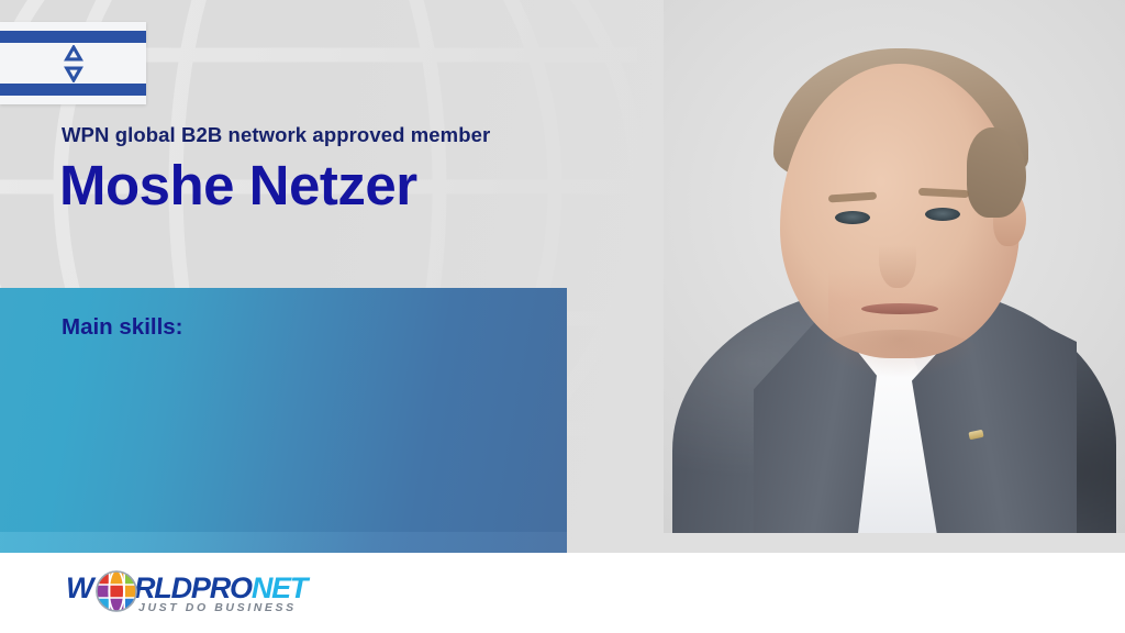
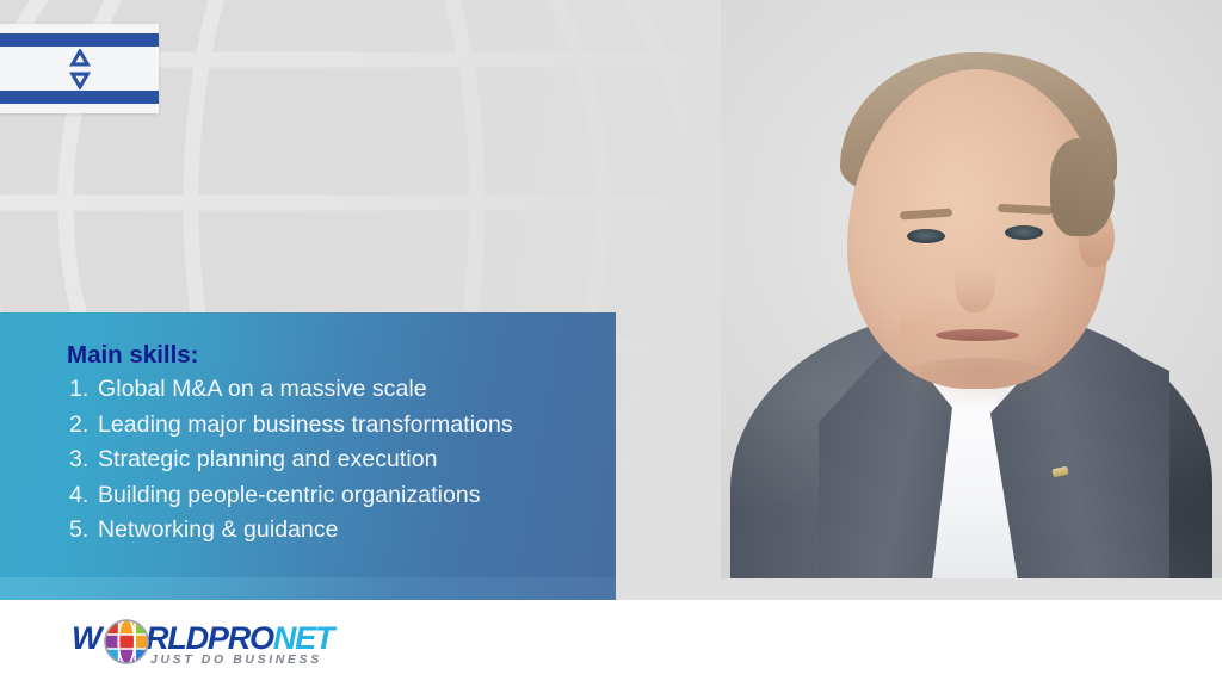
- WPN global B2B network approved member
- Moshe Netzer
  Main skills:
+ 1. Global M&A on a massive scale
+ 2. Leading major business transformations
+ 3. Strategic planning and execution
+ 4. Building people-centric organizations
+ 5. Networking & guidance
  W
  RLDPRONET
  JUST DO BUSINESS
